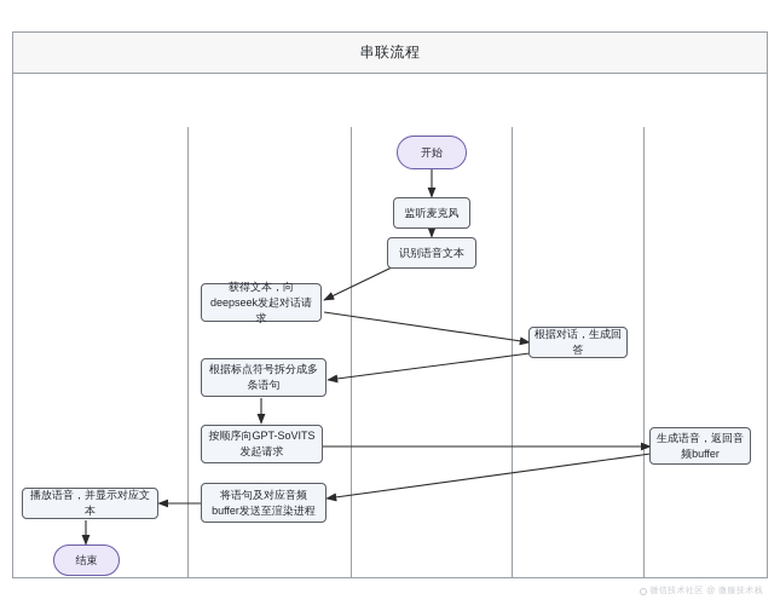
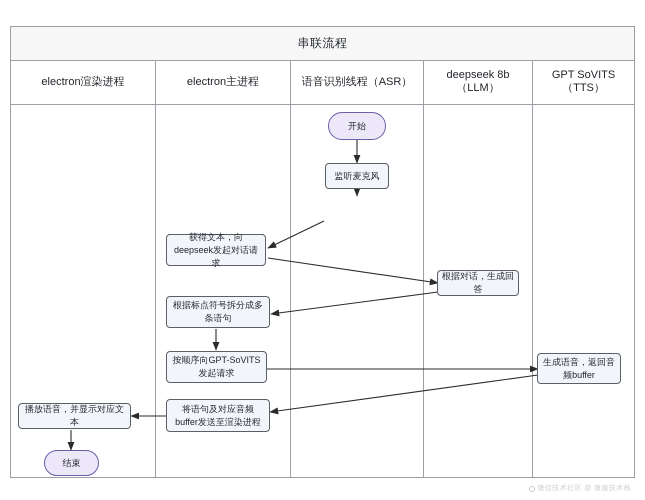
  串联流程
+ electron渲染进程
+ electron主进程
+ 语音识别线程（ASR）
+ deepseek 8b（LLM）
+ GPT SoVITS（TTS）
  开始
  监听麦克风
- 识别语音文本
  获得文本，向deepseek发起对话请求
  根据标点符号拆分成多条语句
  按顺序向GPT-SoVITS发起请求
  将语句及对应音频buffer发送至渲染进程
  根据对话，生成回答
  生成语音，返回音频buffer
  播放语音，并显示对应文本
  结束
